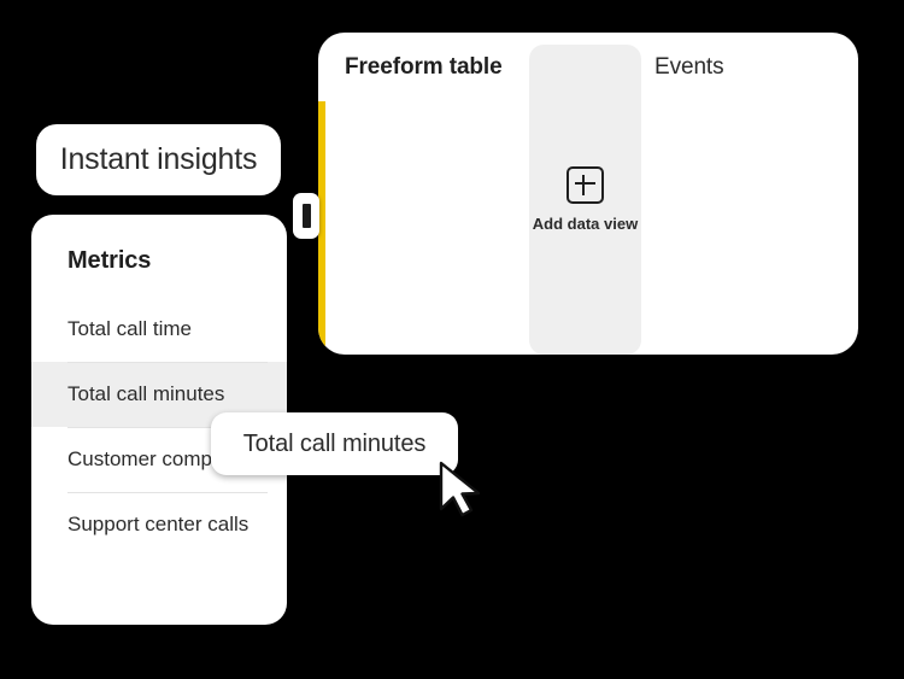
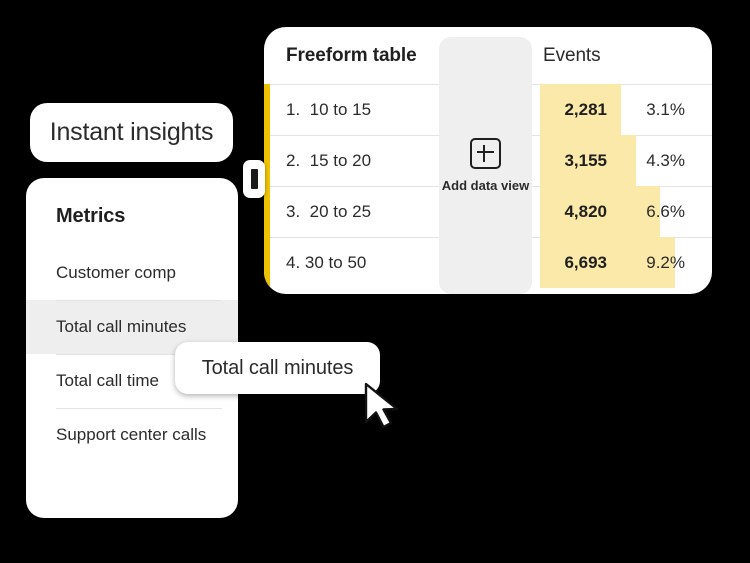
  Instant insights
  Metrics
- Total call time
+ Customer comp
  Total call minutes
- Customer comp
+ Total call time
  Support center calls
  Freeform table
  Events
+ 1. 10 to 15
+ 2,281
+ 3.1%
+ 2. 15 to 20
+ 3,155
+ 4.3%
+ 3. 20 to 25
+ 4,820
+ 6.6%
+ 4. 30 to 50
+ 6,693
+ 9.2%
  Add data view
  Total call minutes
